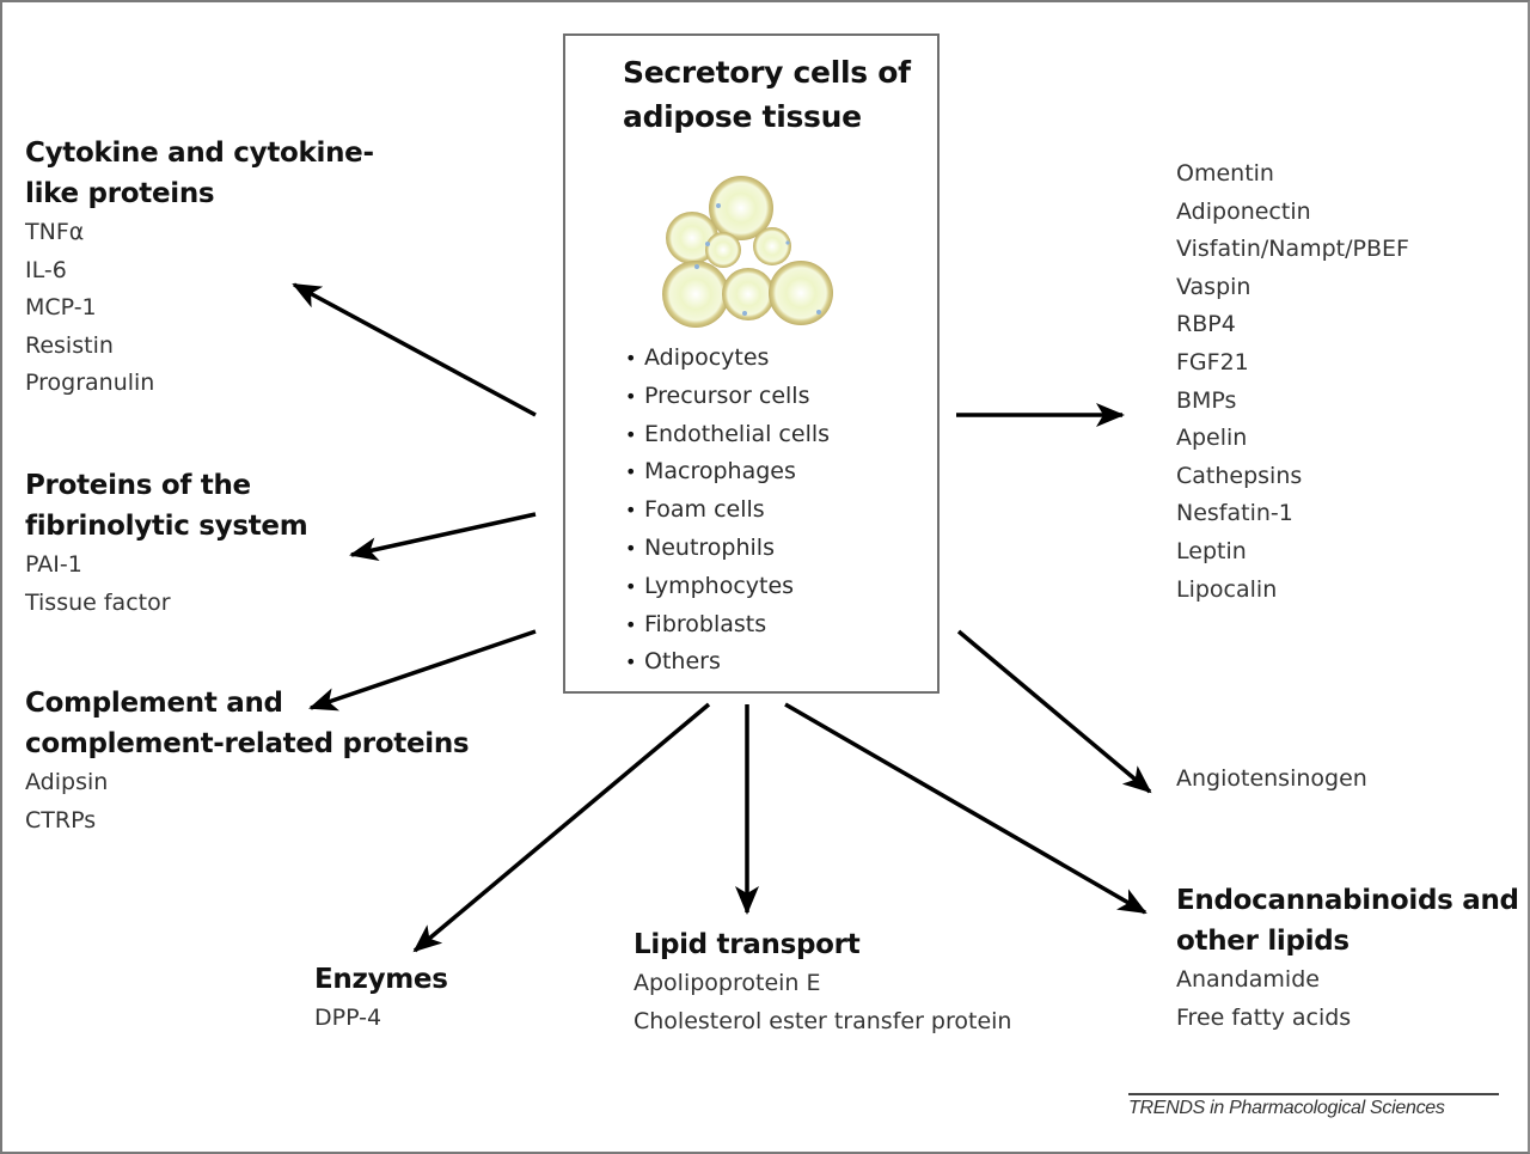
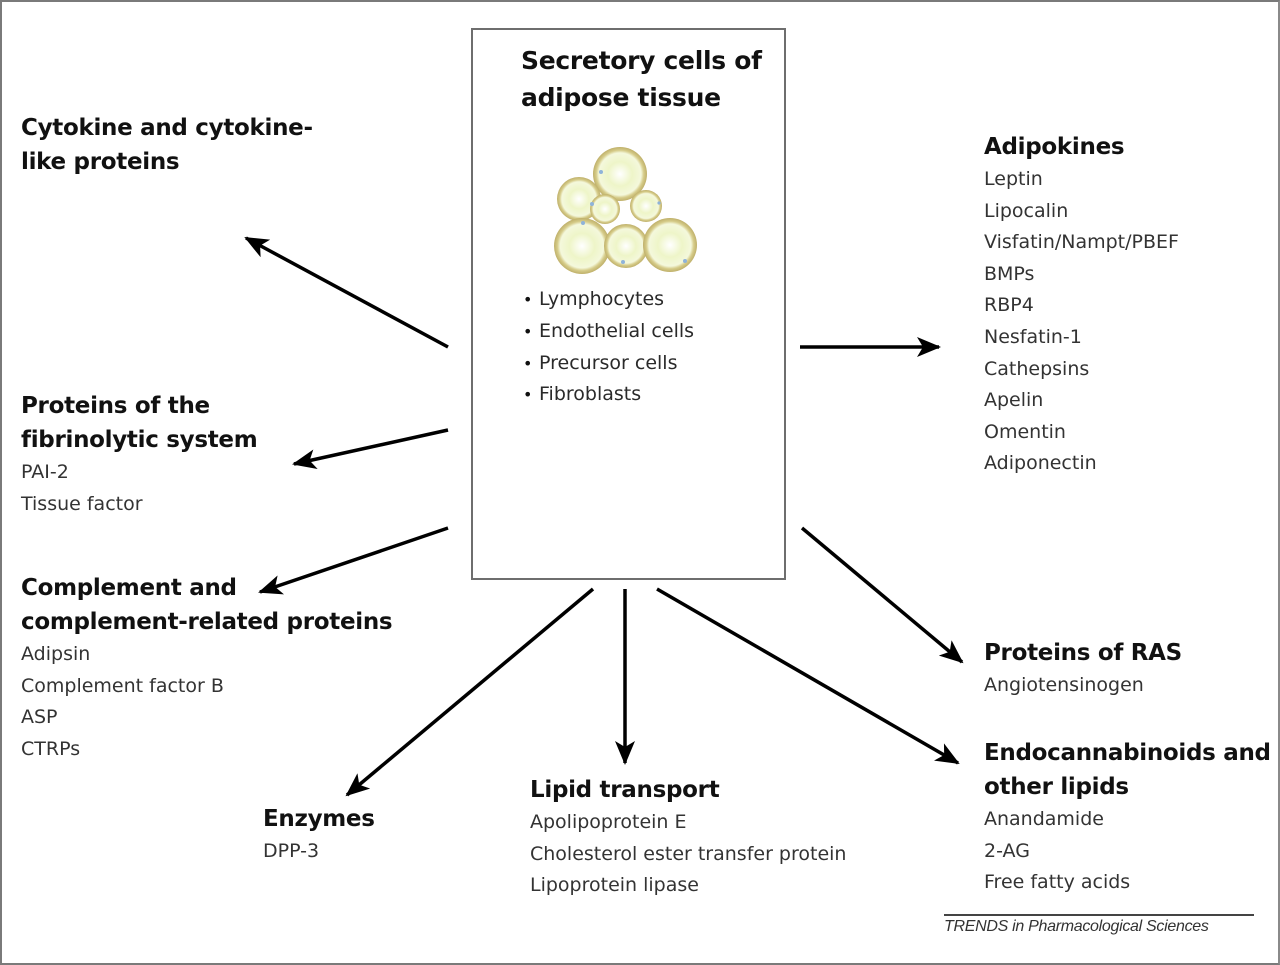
  Secretory cells of
  adipose tissue
- • Adipocytes
- • Precursor cells
+ • Lymphocytes
  • Endothelial cells
- • Macrophages
- • Foam cells
- • Neutrophils
- • Lymphocytes
+ • Precursor cells
  • Fibroblasts
- • Others
  Cytokine and cytokine-
  like proteins
- TNFα
- IL-6
- MCP-1
- Resistin
- Progranulin
  Proteins of the
  fibrinolytic system
- PAI-1
+ PAI-2
  Tissue factor
  Complement and
  complement-related proteins
  Adipsin
+ Complement factor B
+ ASP
  CTRPs
  Enzymes
- DPP-4
+ DPP-3
  Lipid transport
  Apolipoprotein E
  Cholesterol ester transfer protein
+ Lipoprotein lipase
+ Adipokines
- Omentin
+ Leptin
- Adiponectin
+ Lipocalin
  Visfatin/Nampt/PBEF
- Vaspin
- RBP4
+ BMPs
- FGF21
- BMPs
+ RBP4
- Apelin
+ Nesfatin-1
  Cathepsins
- Nesfatin-1
+ Apelin
- Leptin
+ Omentin
- Lipocalin
+ Adiponectin
+ Proteins of RAS
  Angiotensinogen
  Endocannabinoids and
  other lipids
  Anandamide
+ 2-AG
  Free fatty acids
  TRENDS in Pharmacological Sciences
